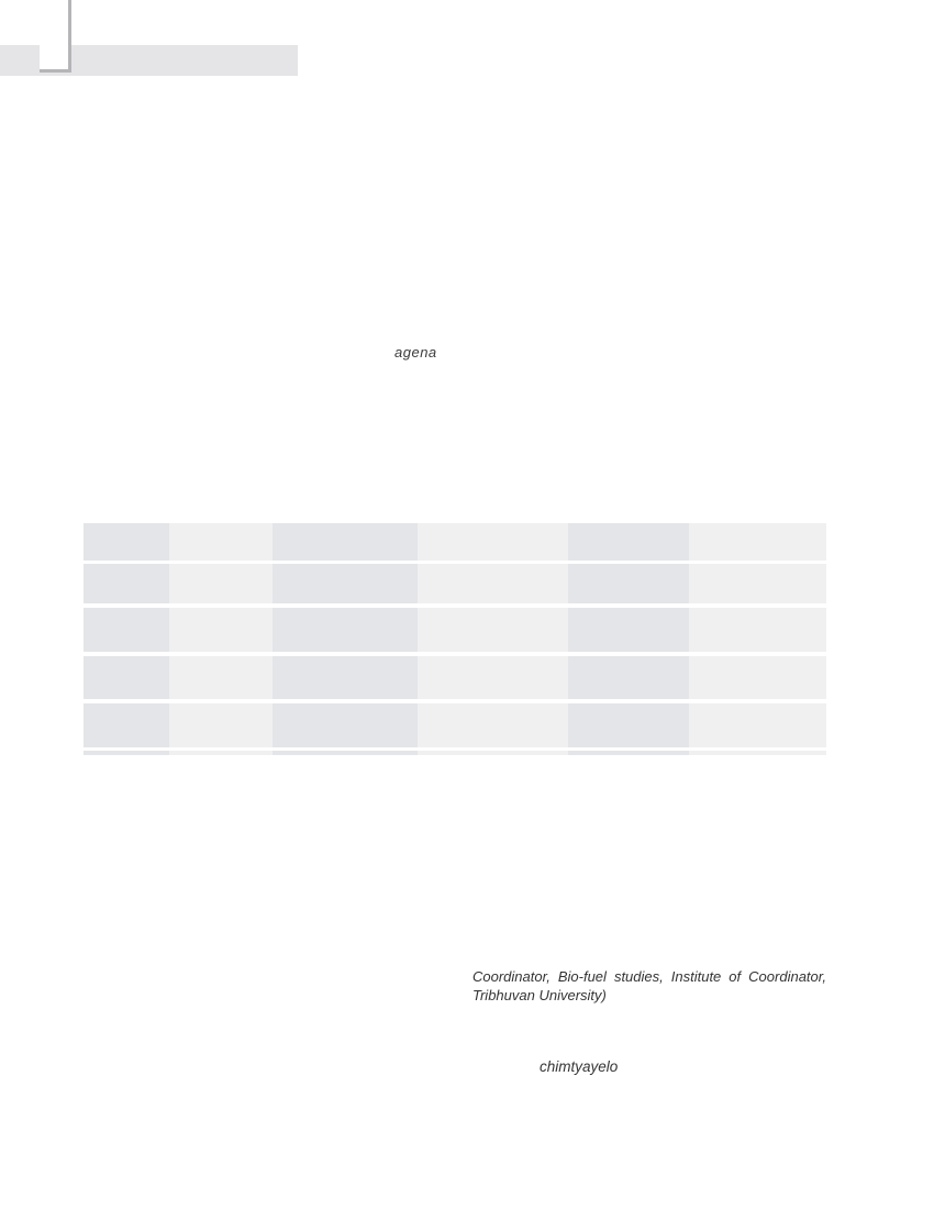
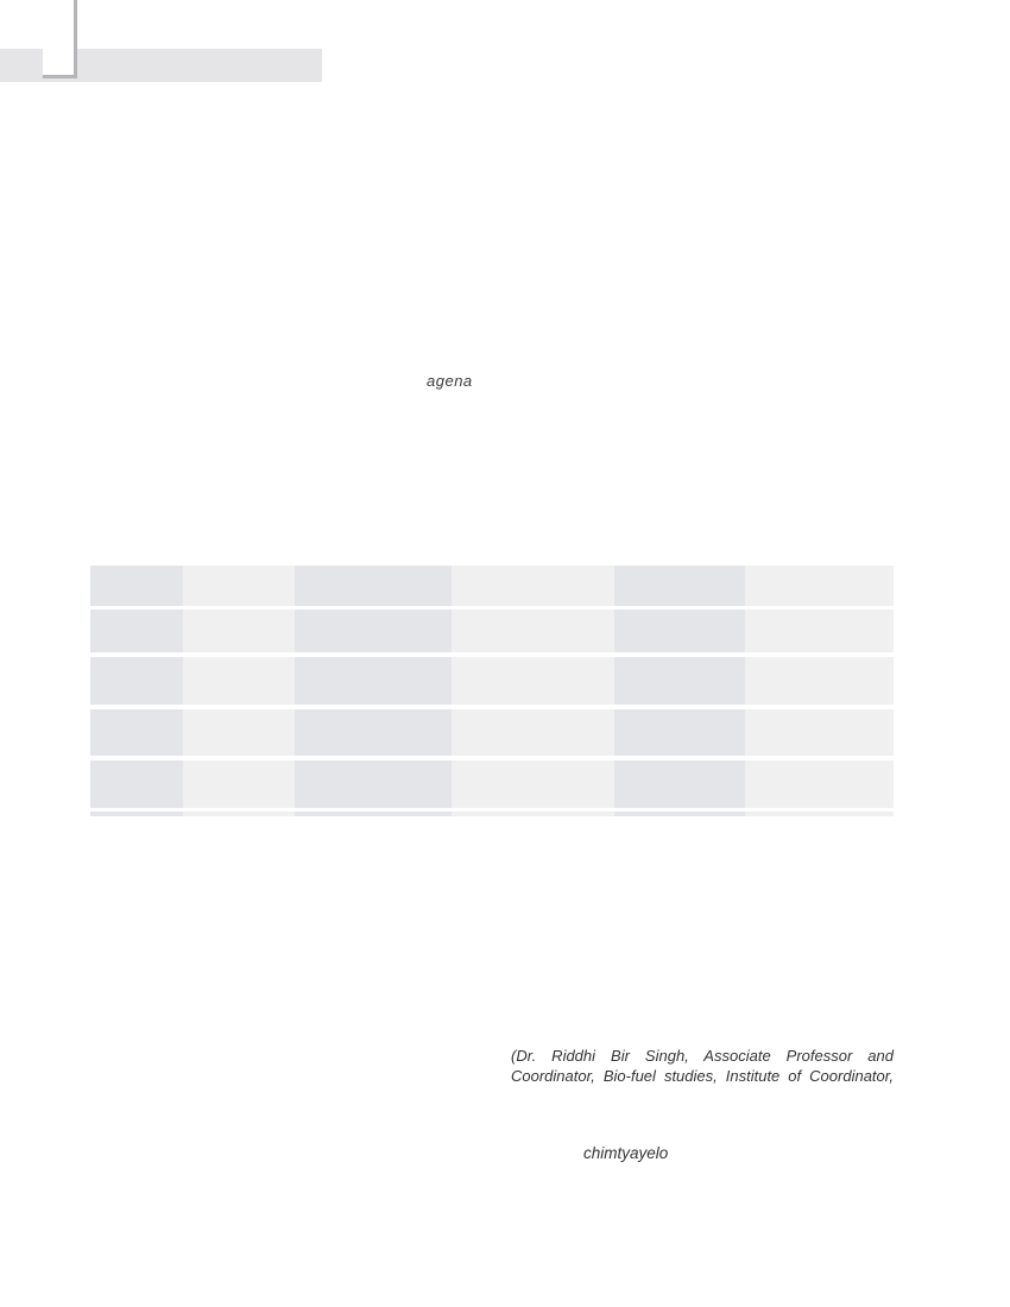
  agena
+ (Dr. Riddhi Bir Singh, Associate Professor and
  Coordinator, Bio-fuel studies, Institute of Coordinator,
- Tribhuvan University)
  chimtyayelo
